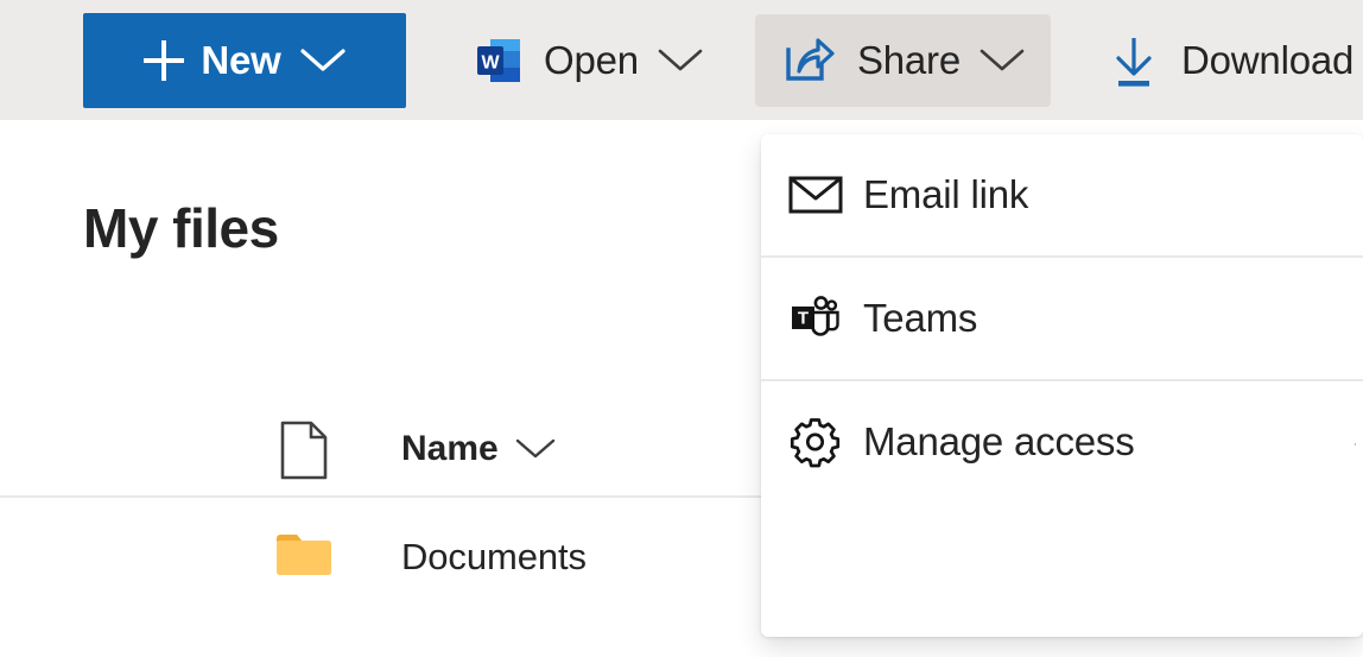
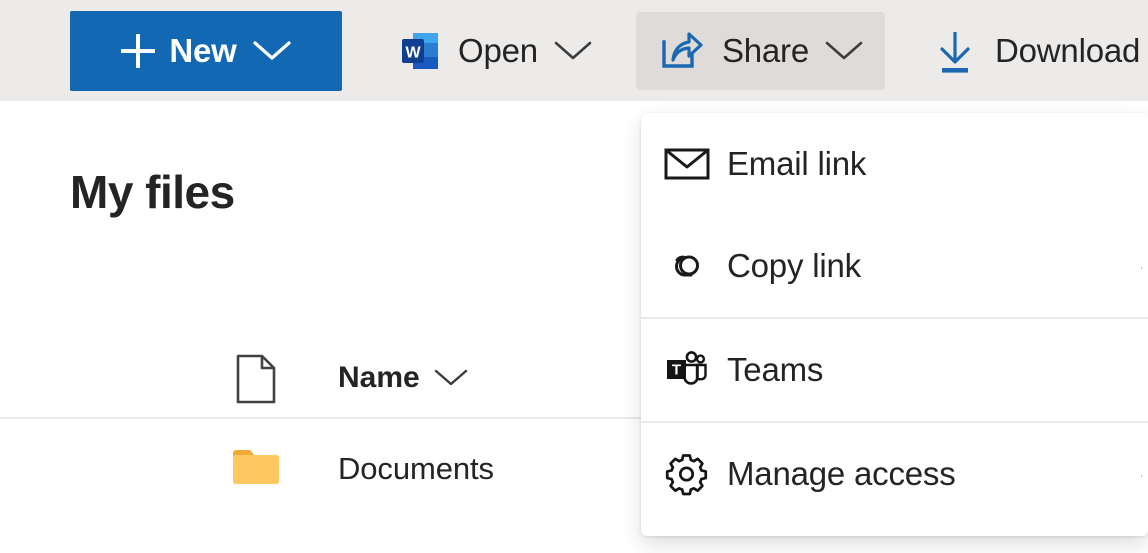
  New
  W
  Open
  Share
  Download
  My files
  Name
  Documents
  Email link
+ Copy link
  T
  Teams
  Manage access
